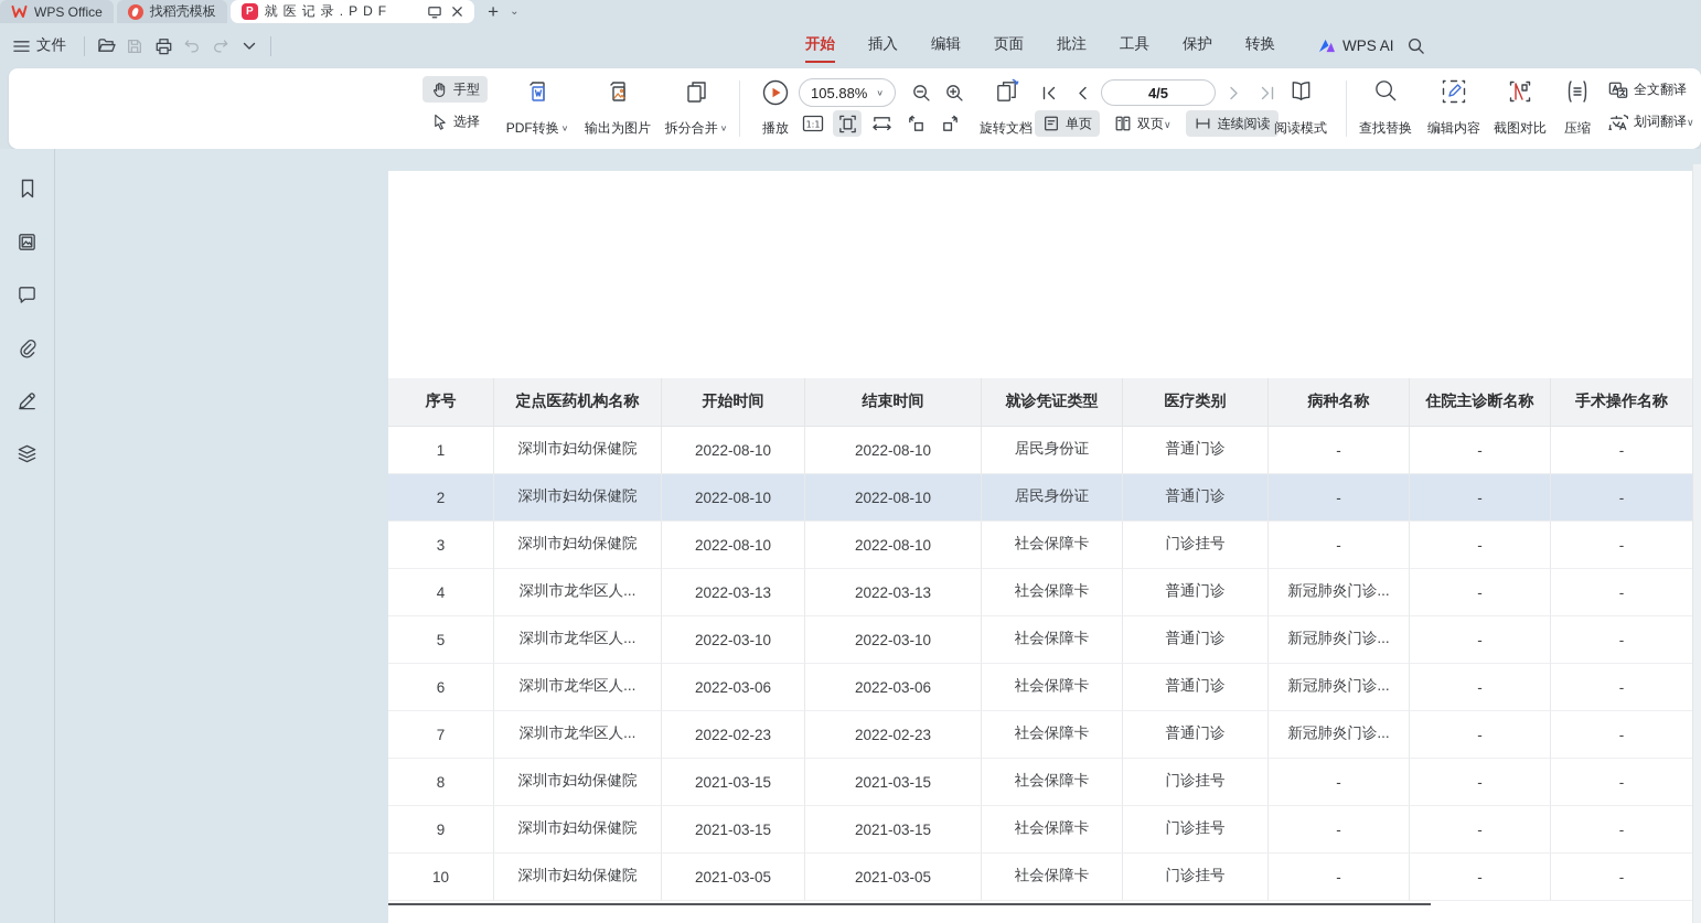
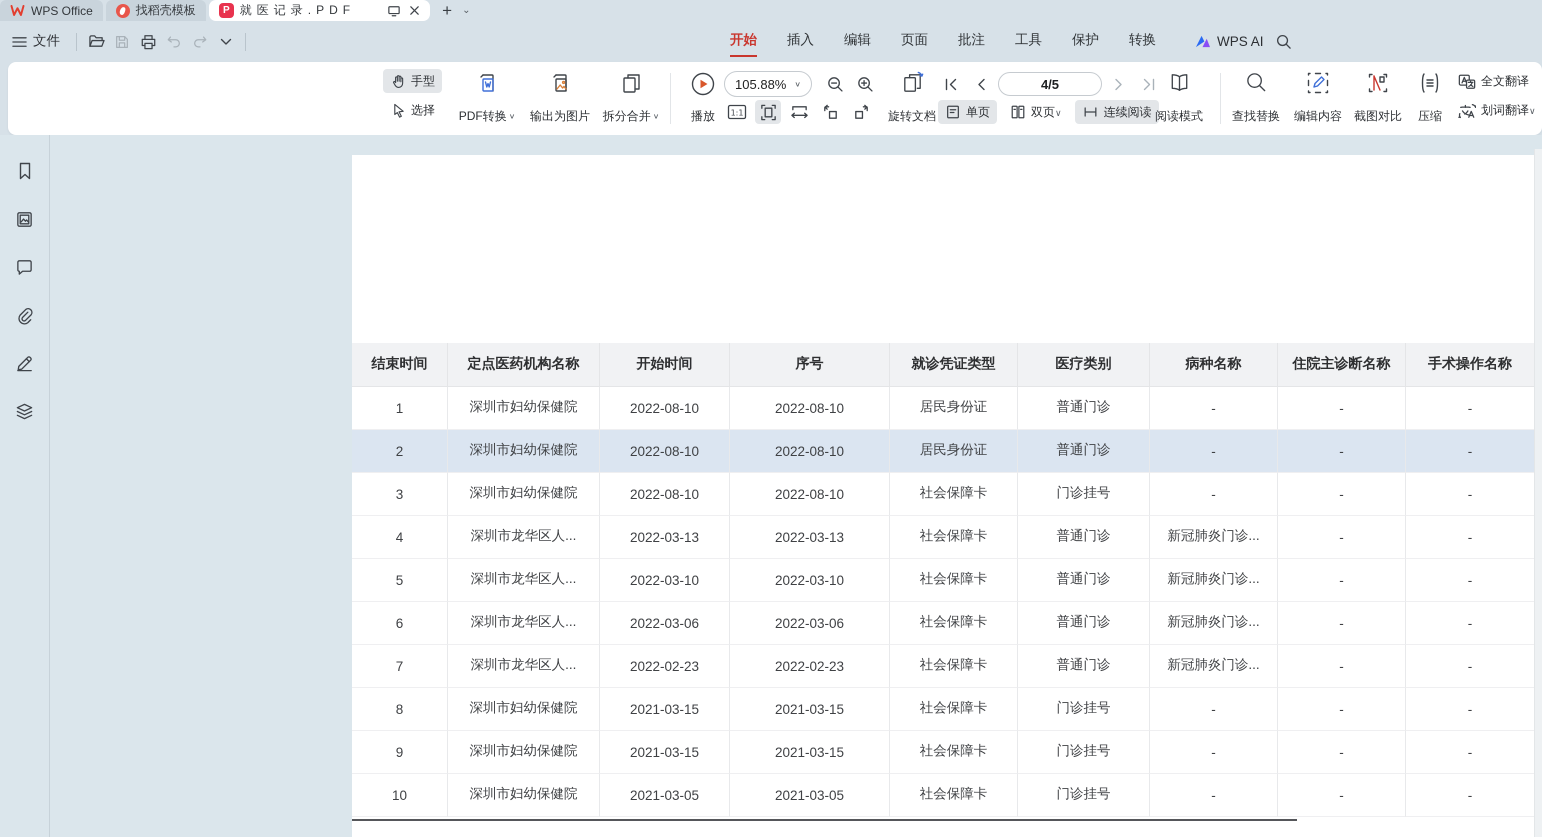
  WPS Office
  找稻壳模板
  P
  就医记录.PDF
  +
  ⌄
  文件
  开始
  插入
  编辑
  页面
  批注
  工具
  保护
  转换
  WPS AI
  手型
  选择
  PDF转换
  ∨
  输出为图片
  拆分合并
  ∨
  播放
  105.88%
  ∨
  1:1
  旋转文档
  4/5
  单页
  双页∨
  连续阅读
  阅读模式
  查找替换
  编辑内容
  截图对比
  压缩
  全文翻译
  划词翻译∨
- 序号
+ 结束时间
  定点医药机构名称
  开始时间
- 结束时间
+ 序号
  就诊凭证类型
  医疗类别
  病种名称
  住院主诊断名称
  手术操作名称
  1
  深圳市妇幼保健院
  2022-08-10
  2022-08-10
  居民身份证
  普通门诊
  -
  -
  -
  2
  深圳市妇幼保健院
  2022-08-10
  2022-08-10
  居民身份证
  普通门诊
  -
  -
  -
  3
  深圳市妇幼保健院
  2022-08-10
  2022-08-10
  社会保障卡
  门诊挂号
  -
  -
  -
  4
  深圳市龙华区人...
  2022-03-13
  2022-03-13
  社会保障卡
  普通门诊
  新冠肺炎门诊...
  -
  -
  5
  深圳市龙华区人...
  2022-03-10
  2022-03-10
  社会保障卡
  普通门诊
  新冠肺炎门诊...
  -
  -
  6
  深圳市龙华区人...
  2022-03-06
  2022-03-06
  社会保障卡
  普通门诊
  新冠肺炎门诊...
  -
  -
  7
  深圳市龙华区人...
  2022-02-23
  2022-02-23
  社会保障卡
  普通门诊
  新冠肺炎门诊...
  -
  -
  8
  深圳市妇幼保健院
  2021-03-15
  2021-03-15
  社会保障卡
  门诊挂号
  -
  -
  -
  9
  深圳市妇幼保健院
  2021-03-15
  2021-03-15
  社会保障卡
  门诊挂号
  -
  -
  -
  10
  深圳市妇幼保健院
  2021-03-05
  2021-03-05
  社会保障卡
  门诊挂号
  -
  -
  -
